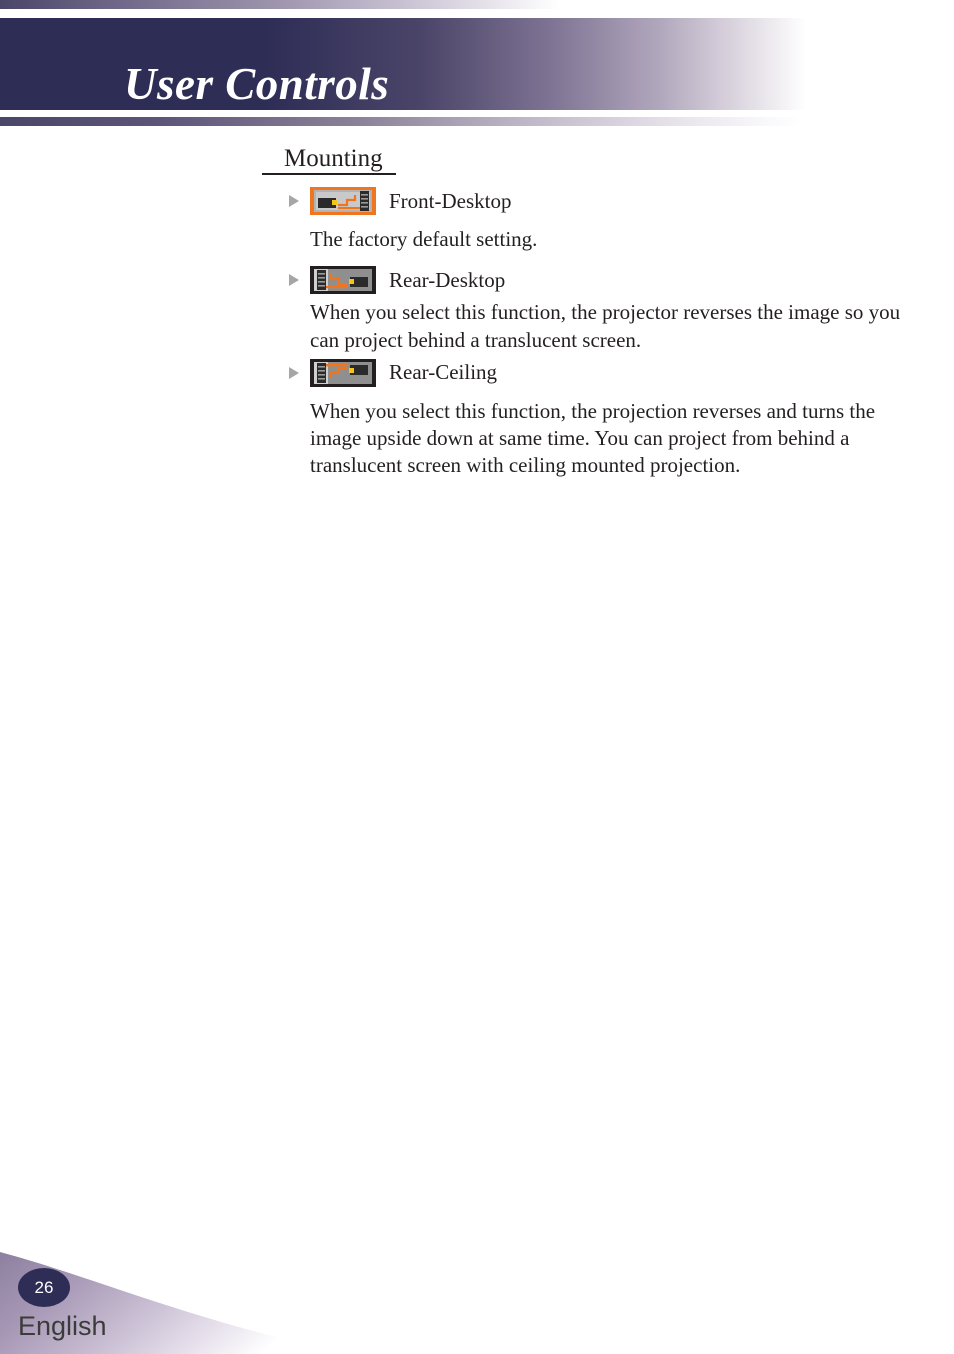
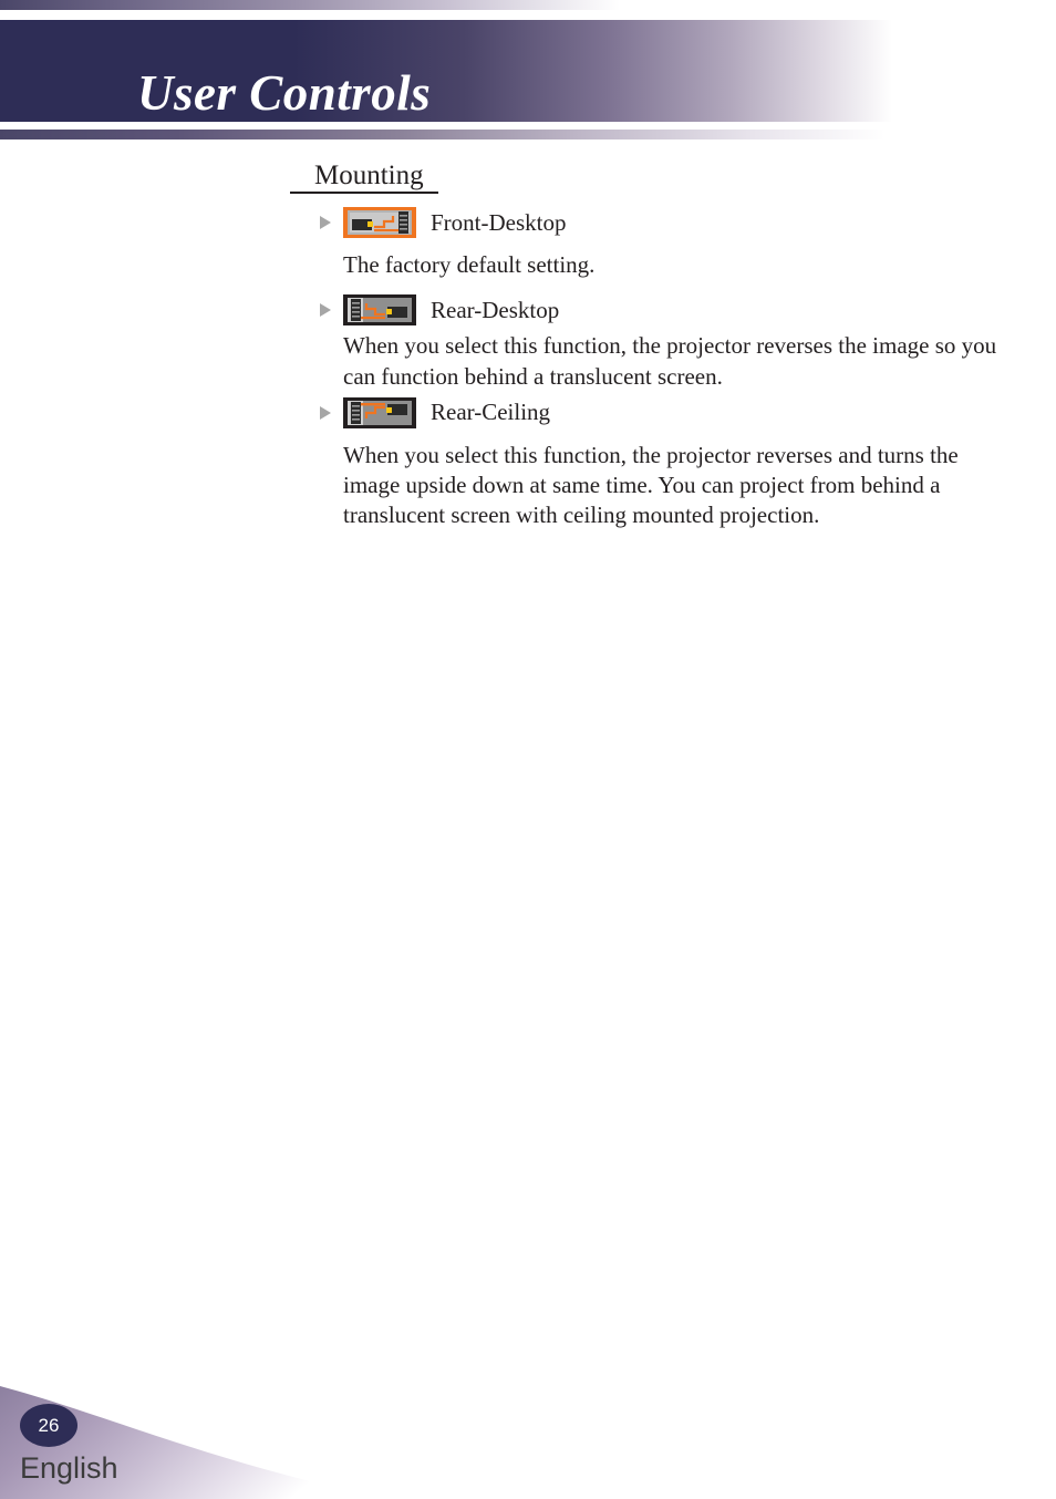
  User Controls
  Mounting
  Front-Desktop
  The factory default setting.
  Rear-Desktop
- When you select this function, the projector reverses the image so you can project behind a translucent screen.
+ When you select this function, the projector reverses the image so you can function behind a translucent screen.
  Rear-Ceiling
- When you select this function, the projection reverses and turns the image upside down at same time. You can project from behind a translucent screen with ceiling mounted projection.
+ When you select this function, the projector reverses and turns the image upside down at same time. You can project from behind a translucent screen with ceiling mounted projection.
  26
  English
